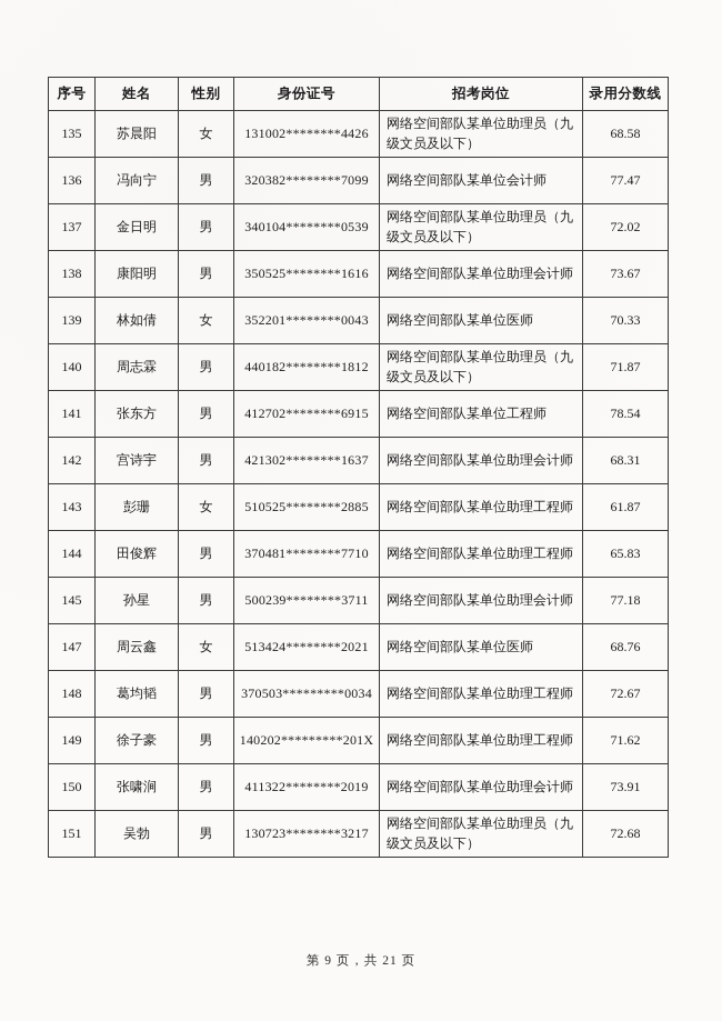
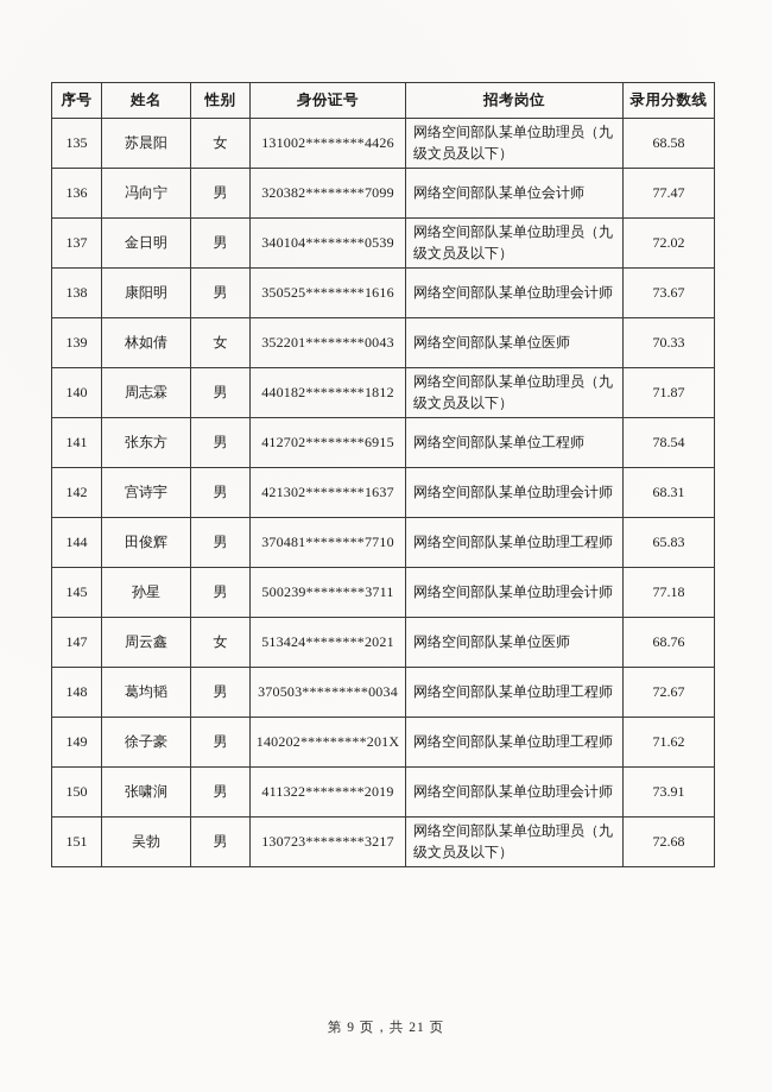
  序号	姓名	性别	身份证号	招考岗位	录用分数线
  135	苏晨阳	女	131002********4426	网络空间部队某单位助理员（九级文员及以下）	68.58
  136	冯向宁	男	320382********7099	网络空间部队某单位会计师	77.47
  137	金日明	男	340104********0539	网络空间部队某单位助理员（九级文员及以下）	72.02
  138	康阳明	男	350525********1616	网络空间部队某单位助理会计师	73.67
  139	林如倩	女	352201********0043	网络空间部队某单位医师	70.33
  140	周志霖	男	440182********1812	网络空间部队某单位助理员（九级文员及以下）	71.87
  141	张东方	男	412702********6915	网络空间部队某单位工程师	78.54
  142	宫诗宇	男	421302********1637	网络空间部队某单位助理会计师	68.31
- 143	彭珊	女	510525********2885	网络空间部队某单位助理工程师	61.87
  144	田俊辉	男	370481********7710	网络空间部队某单位助理工程师	65.83
  145	孙星	男	500239********3711	网络空间部队某单位助理会计师	77.18
  147	周云鑫	女	513424********2021	网络空间部队某单位医师	68.76
  148	葛均韬	男	370503*********0034	网络空间部队某单位助理工程师	72.67
  149	徐子豪	男	140202*********201X	网络空间部队某单位助理工程师	71.62
  150	张啸涧	男	411322********2019	网络空间部队某单位助理会计师	73.91
  151	吴勃	男	130723********3217	网络空间部队某单位助理员（九级文员及以下）	72.68
  第 9 页，共 21 页
